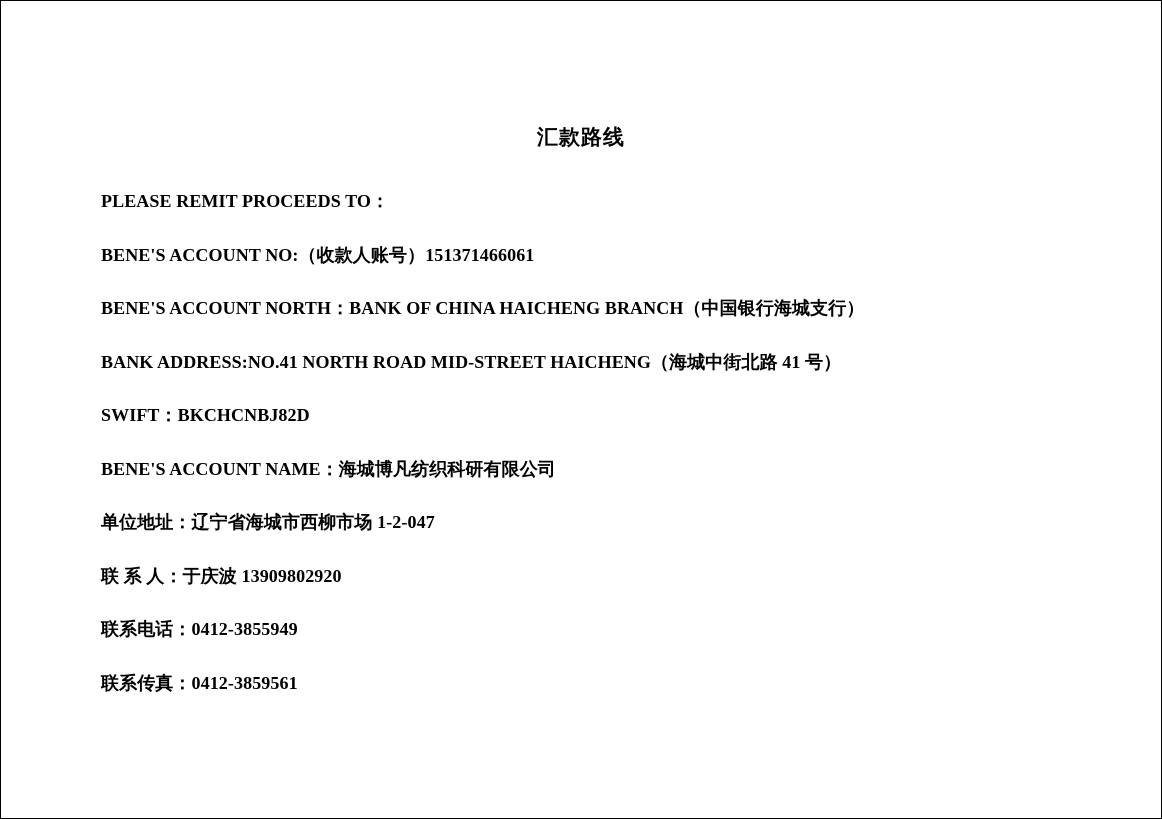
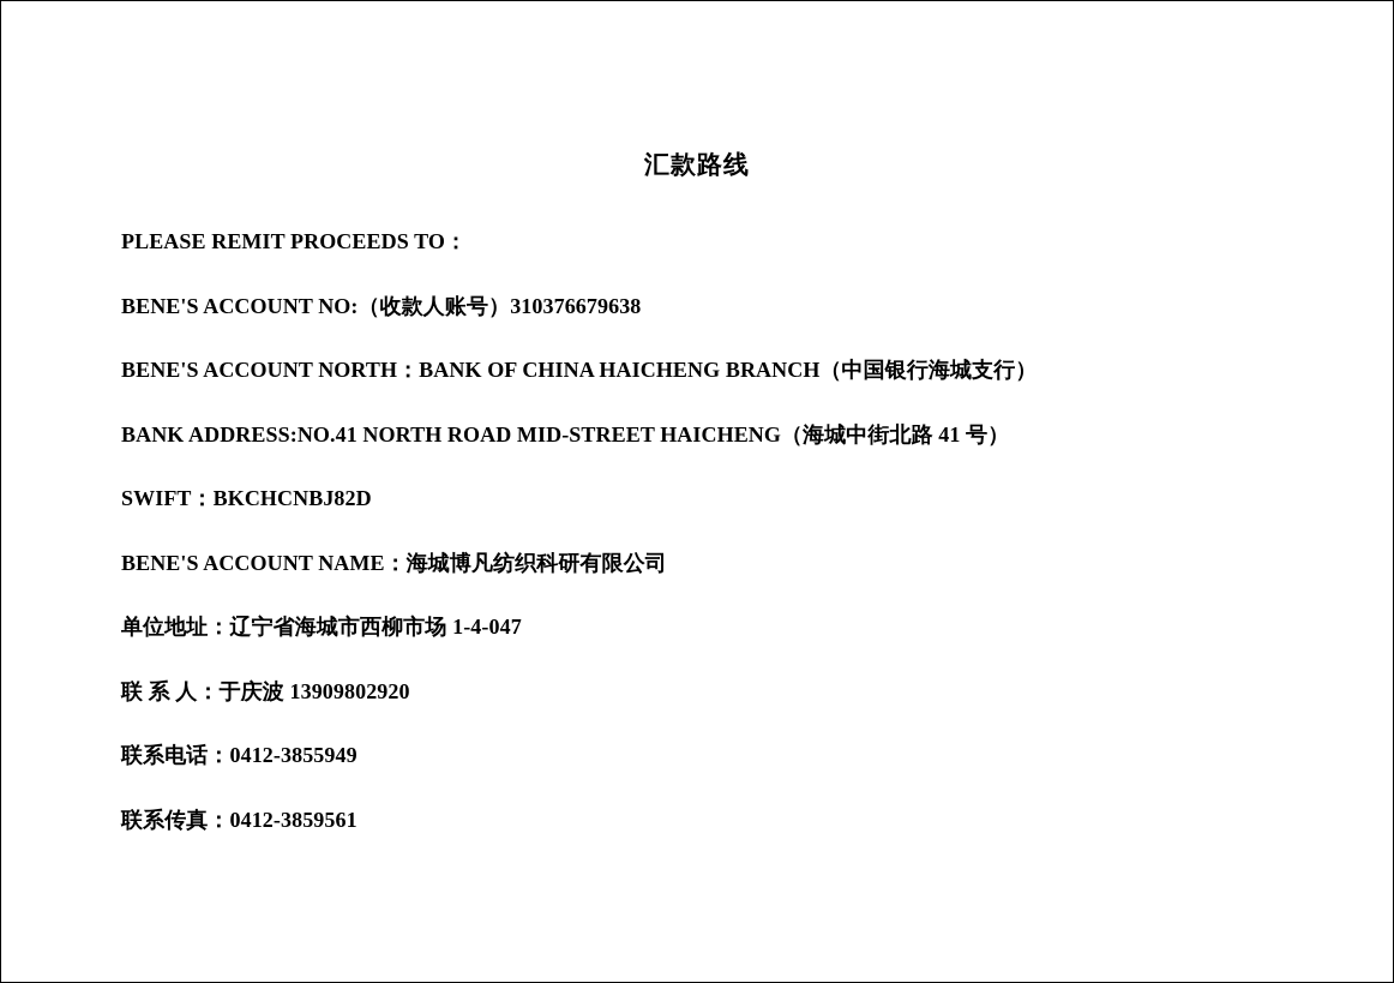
  汇款路线
  PLEASE REMIT PROCEEDS TO：
- BENE'S ACCOUNT NO:（收款人账号）151371466061
+ BENE'S ACCOUNT NO:（收款人账号）310376679638
  BENE'S ACCOUNT NORTH：BANK OF CHINA HAICHENG BRANCH（中国银行海城支行）
  BANK ADDRESS:NO.41 NORTH ROAD MID-STREET HAICHENG（海城中街北路 41 号）
  SWIFT：BKCHCNBJ82D
  BENE'S ACCOUNT NAME：海城博凡纺织科研有限公司
- 单位地址：辽宁省海城市西柳市场 1-2-047
+ 单位地址：辽宁省海城市西柳市场 1-4-047
  联 系 人：于庆波 13909802920
  联系电话：0412-3855949
  联系传真：0412-3859561
